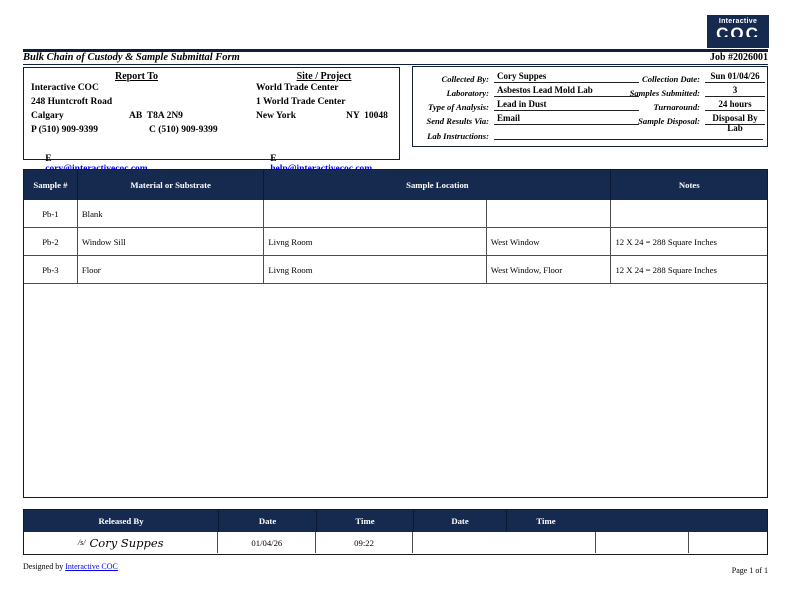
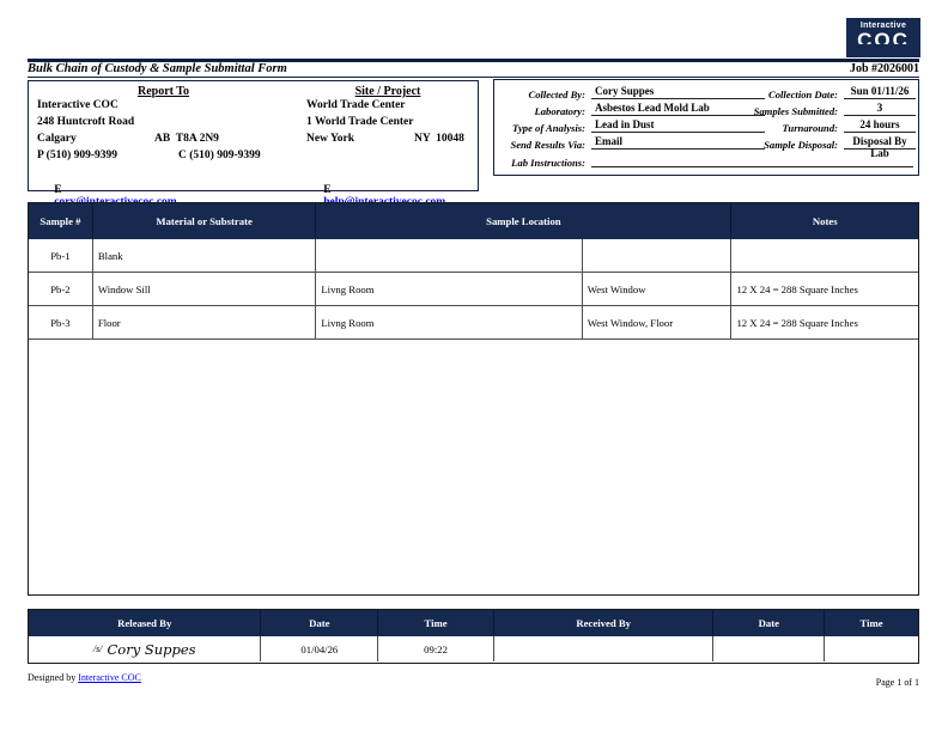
  COC
  Bulk Chain of Custody & Sample Submittal Form
  Job #2026001
  Report To
  Site / Project
  Interactive COC
  248 Huntcroft Road
  Calgary
  AB T8A 2N9
  P (510) 909-9399
  C (510) 909-9399
  E cory@interactivecoc.com
  World Trade Center
  1 World Trade Center
  New York
  NY 10048
  E help@interactivecoc.com
  Collected By:
  Cory Suppes
  Collection Date:
- Sun 01/04/26
+ Sun 01/11/26
  Laboratory:
  Asbestos Lead Mold Lab
  Samples Submitted:
  3
  Type of Analysis:
  Lead in Dust
  Turnaround:
  24 hours
  Send Results Via:
  Email
  Sample Disposal:
  Disposal By Lab
  Lab Instructions:
  Sample #
  Material or Substrate
  Sample Location
  Notes
  Pb-1
  Blank
  Pb-2
  Window Sill
  Livng Room
  West Window
  12 X 24 = 288 Square Inches
  Pb-3
  Floor
  Livng Room
  West Window, Floor
  12 X 24 = 288 Square Inches
  Released By
  Date
  Time
+ Received By
  Date
  Time
  /s/
  Cory Suppes
  01/04/26
  09:22
  Designed by Interactive COC
  Page 1 of 1
